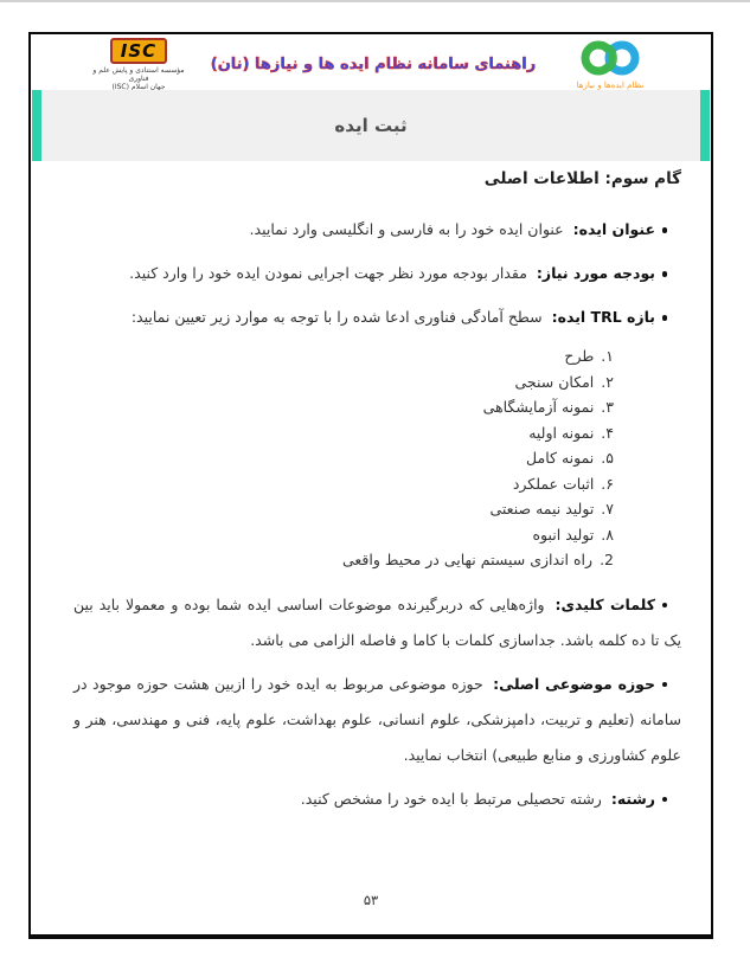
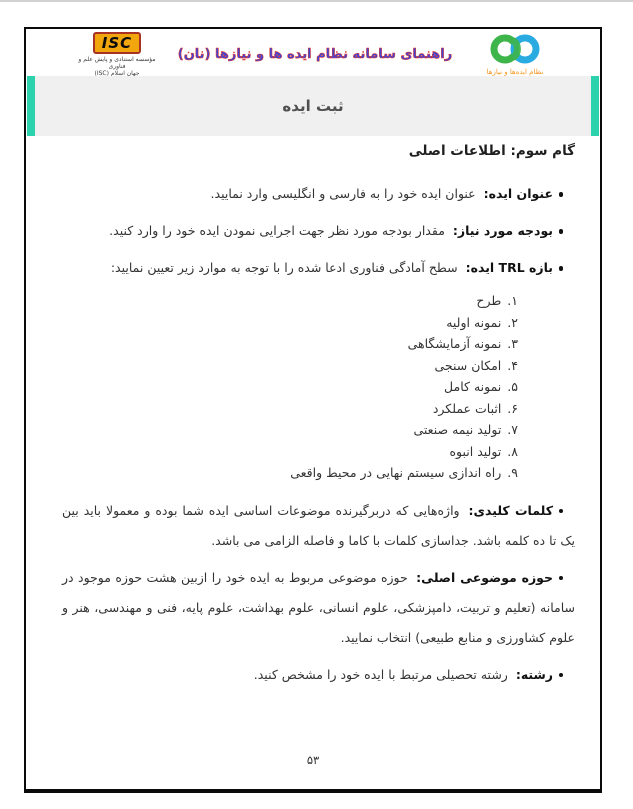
  ISC
  راهنمای سامانه نظام ایده ها و نیازها (نان)
  نظام ایده‌ها و نیازها
  ثبت ایده
  گام سوم: اطلاعات اصلی
  عنوان ایده: عنوان ایده خود را به فارسی و انگلیسی وارد نمایید.
  بودجه مورد نیاز: مقدار بودجه مورد نظر جهت اجرایی نمودن ایده خود را وارد کنید.
  بازه TRL ایده: سطح آمادگی فناوری ادعا شده را با توجه به موارد زیر تعیین نمایید:
  ۱.طرح
- ۲.امکان سنجی
+ ۲.نمونه اولیه
  ۳.نمونه آزمایشگاهی
- ۴.نمونه اولیه
+ ۴.امکان سنجی
  ۵.نمونه کامل
  ۶.اثبات عملکرد
  ۷.تولید نیمه صنعتی
  ۸.تولید انبوه
- 2.راه اندازی سیستم نهایی در محیط واقعی
+ ۹.راه اندازی سیستم نهایی در محیط واقعی
  کلمات کلیدی: واژه‌هایی که دربرگیرنده موضوعات اساسی ایده شما بوده و معمولا باید بین یک تا ده کلمه باشد. جداسازی کلمات با کاما و فاصله الزامی می باشد.
  حوزه موضوعی اصلی: حوزه موضوعی مربوط به ایده خود را ازبین هشت حوزه موجود در سامانه (تعلیم و تربیت، دامپزشکی، علوم انسانی، علوم بهداشت، علوم پایه، فنی و مهندسی، هنر و علوم کشاورزی و منابع طبیعی) انتخاب نمایید.
  رشته: رشته تحصیلی مرتبط با ایده خود را مشخص کنید.
  ۵۳
